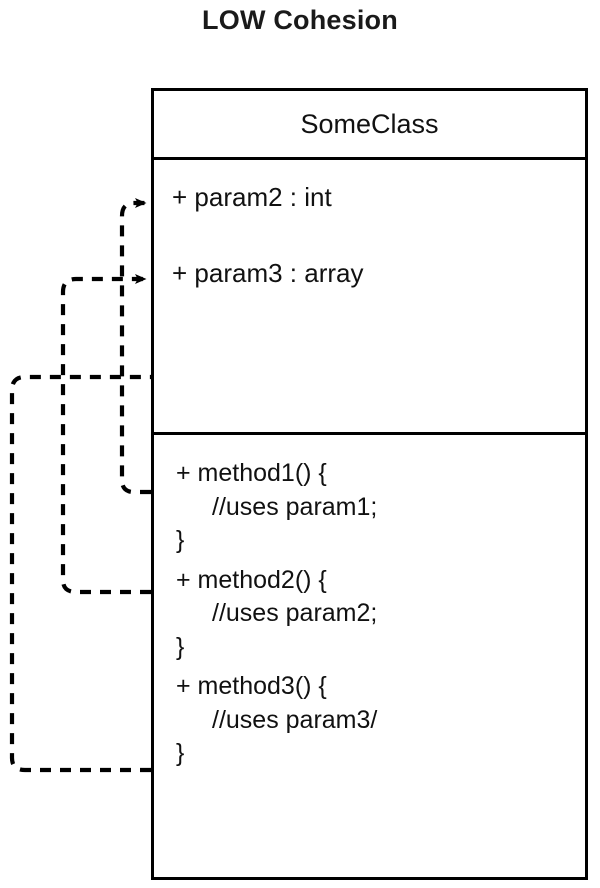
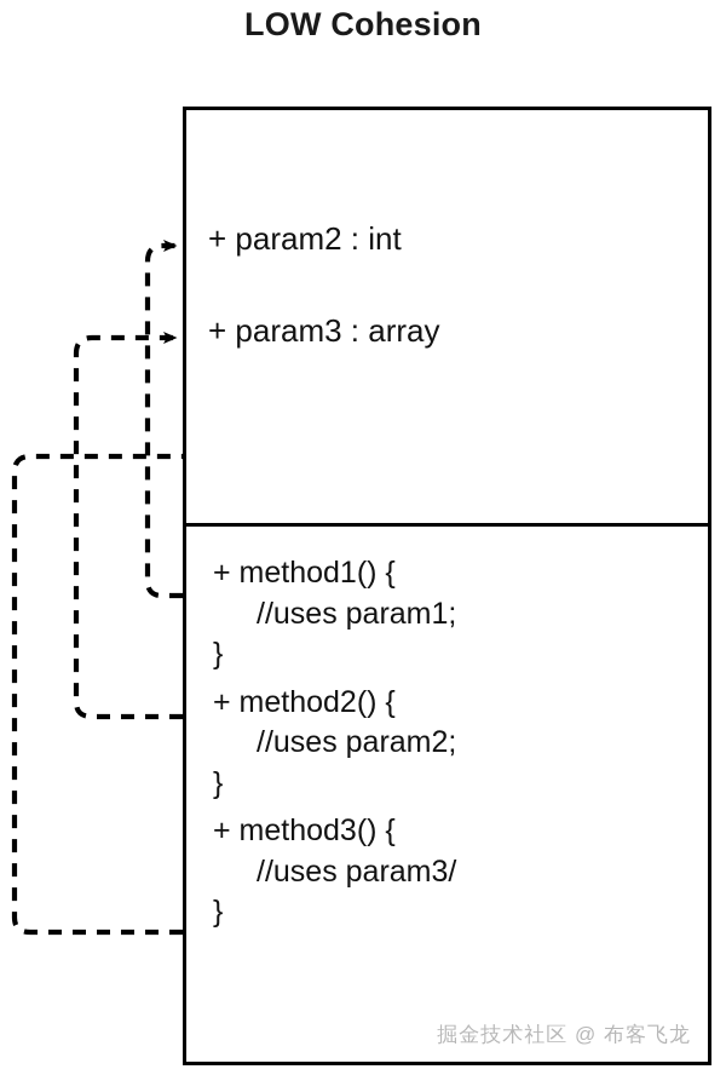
  LOW Cohesion
- SomeClass
  + param2 : int
  + param3 : array
  + method1() {
  //uses param1;
  }
  + method2() {
  //uses param2;
  }
  + method3() {
  //uses param3/
  }
+ 掘金技术社区 @ 布客飞龙
